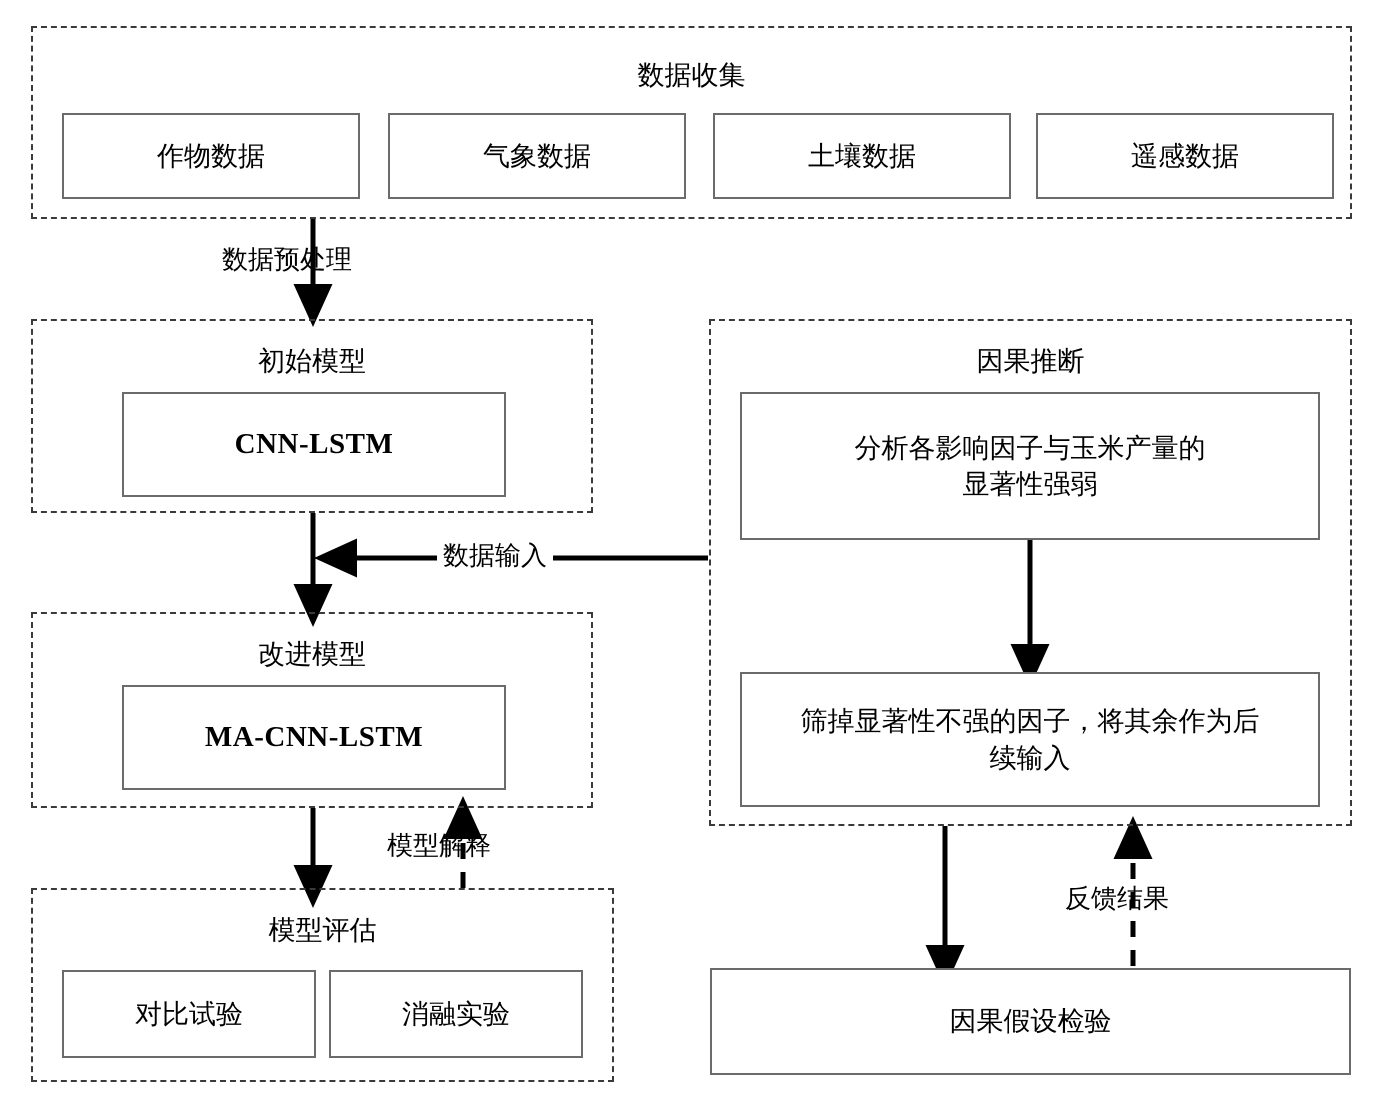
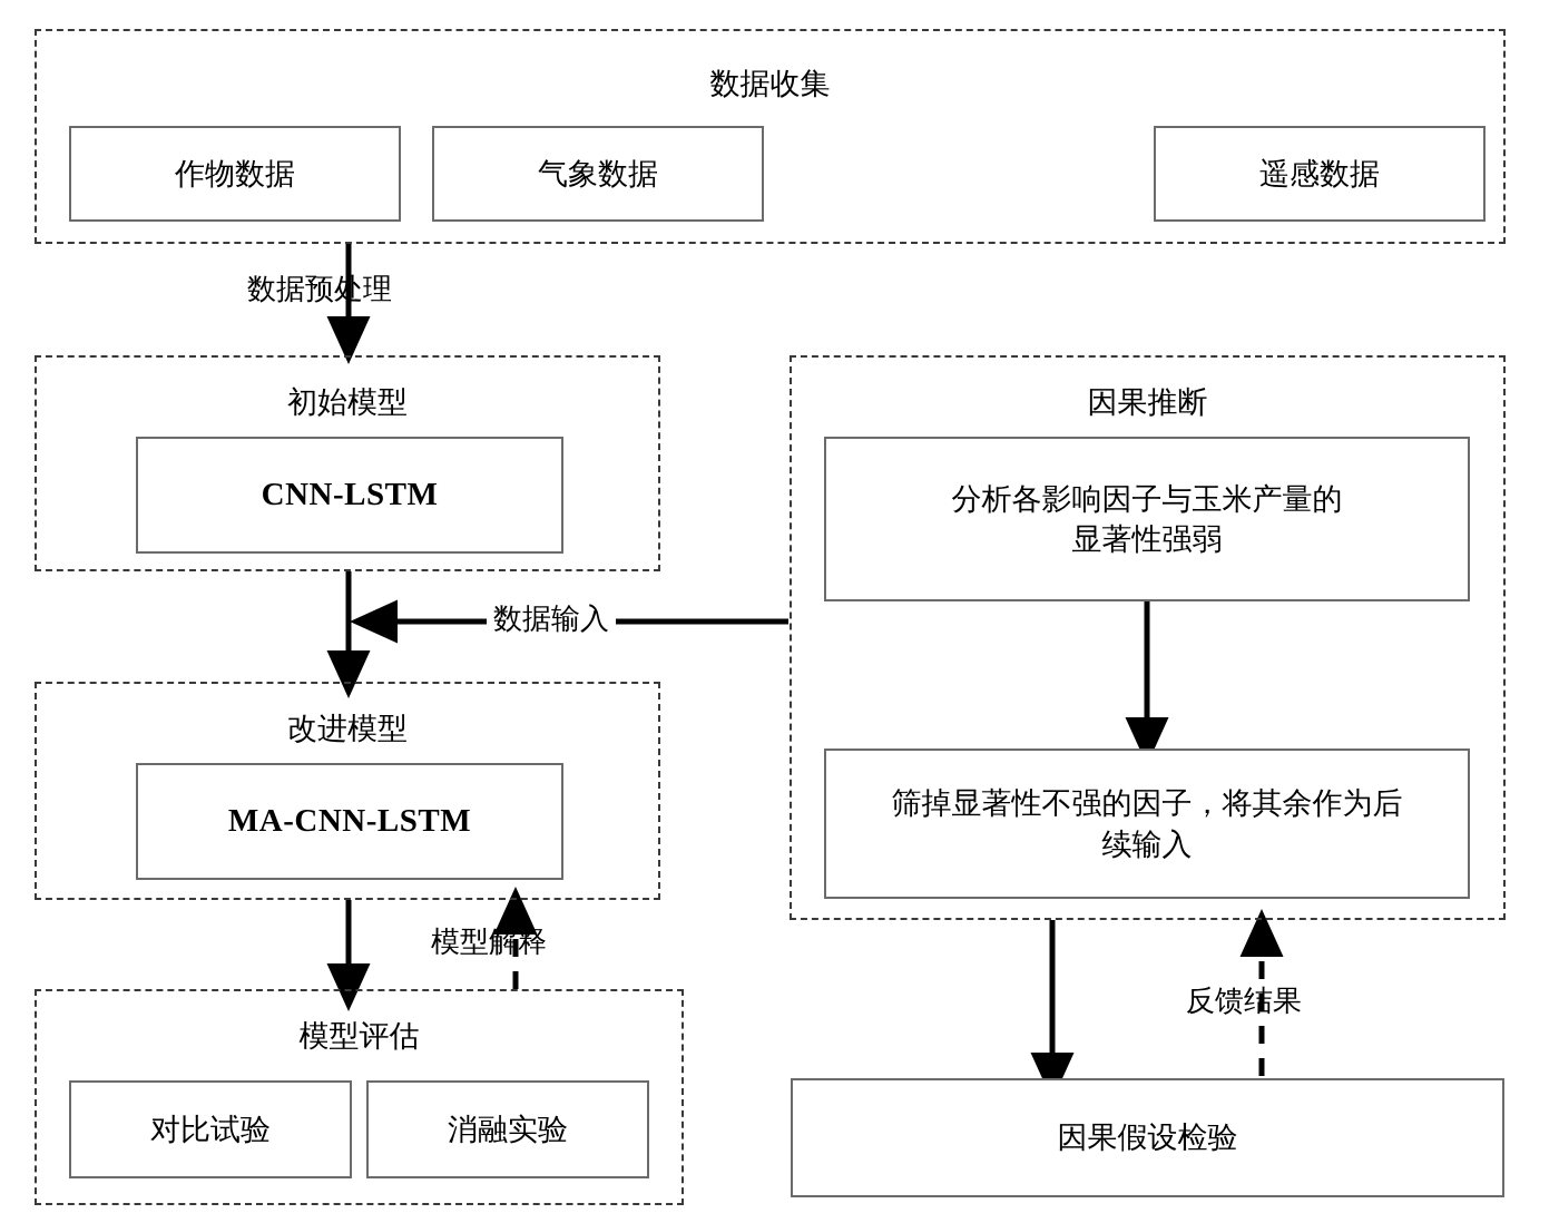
  数据收集
  作物数据
  气象数据
- 土壤数据
  遥感数据
  数据预处理
  初始模型
  CNN-LSTM
  数据输入
  改进模型
  MA-CNN-LSTM
  模型解释
  模型评估
  对比试验
  消融实验
  因果推断
  分析各影响因子与玉米产量的
  显著性强弱
  筛掉显著性不强的因子，将其余作为后
  续输入
  反馈结果
  因果假设检验
